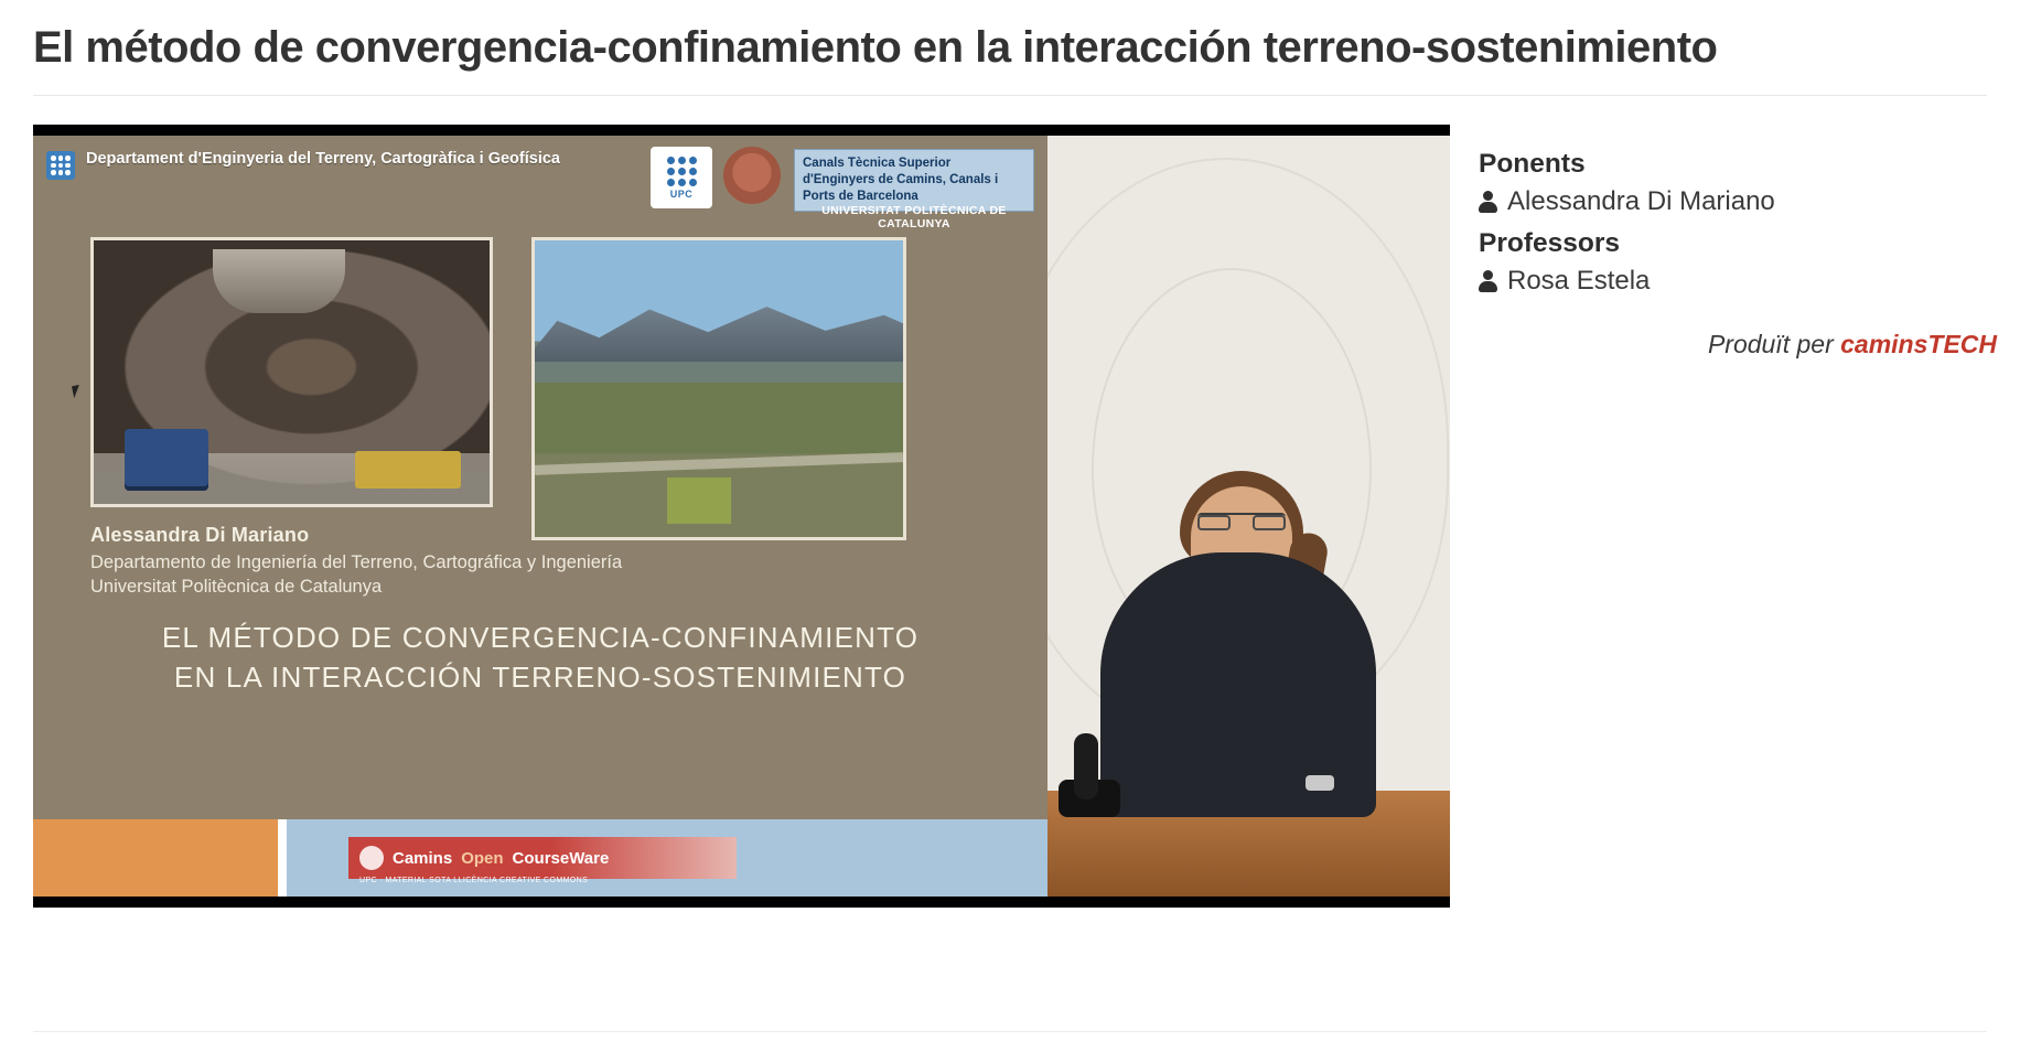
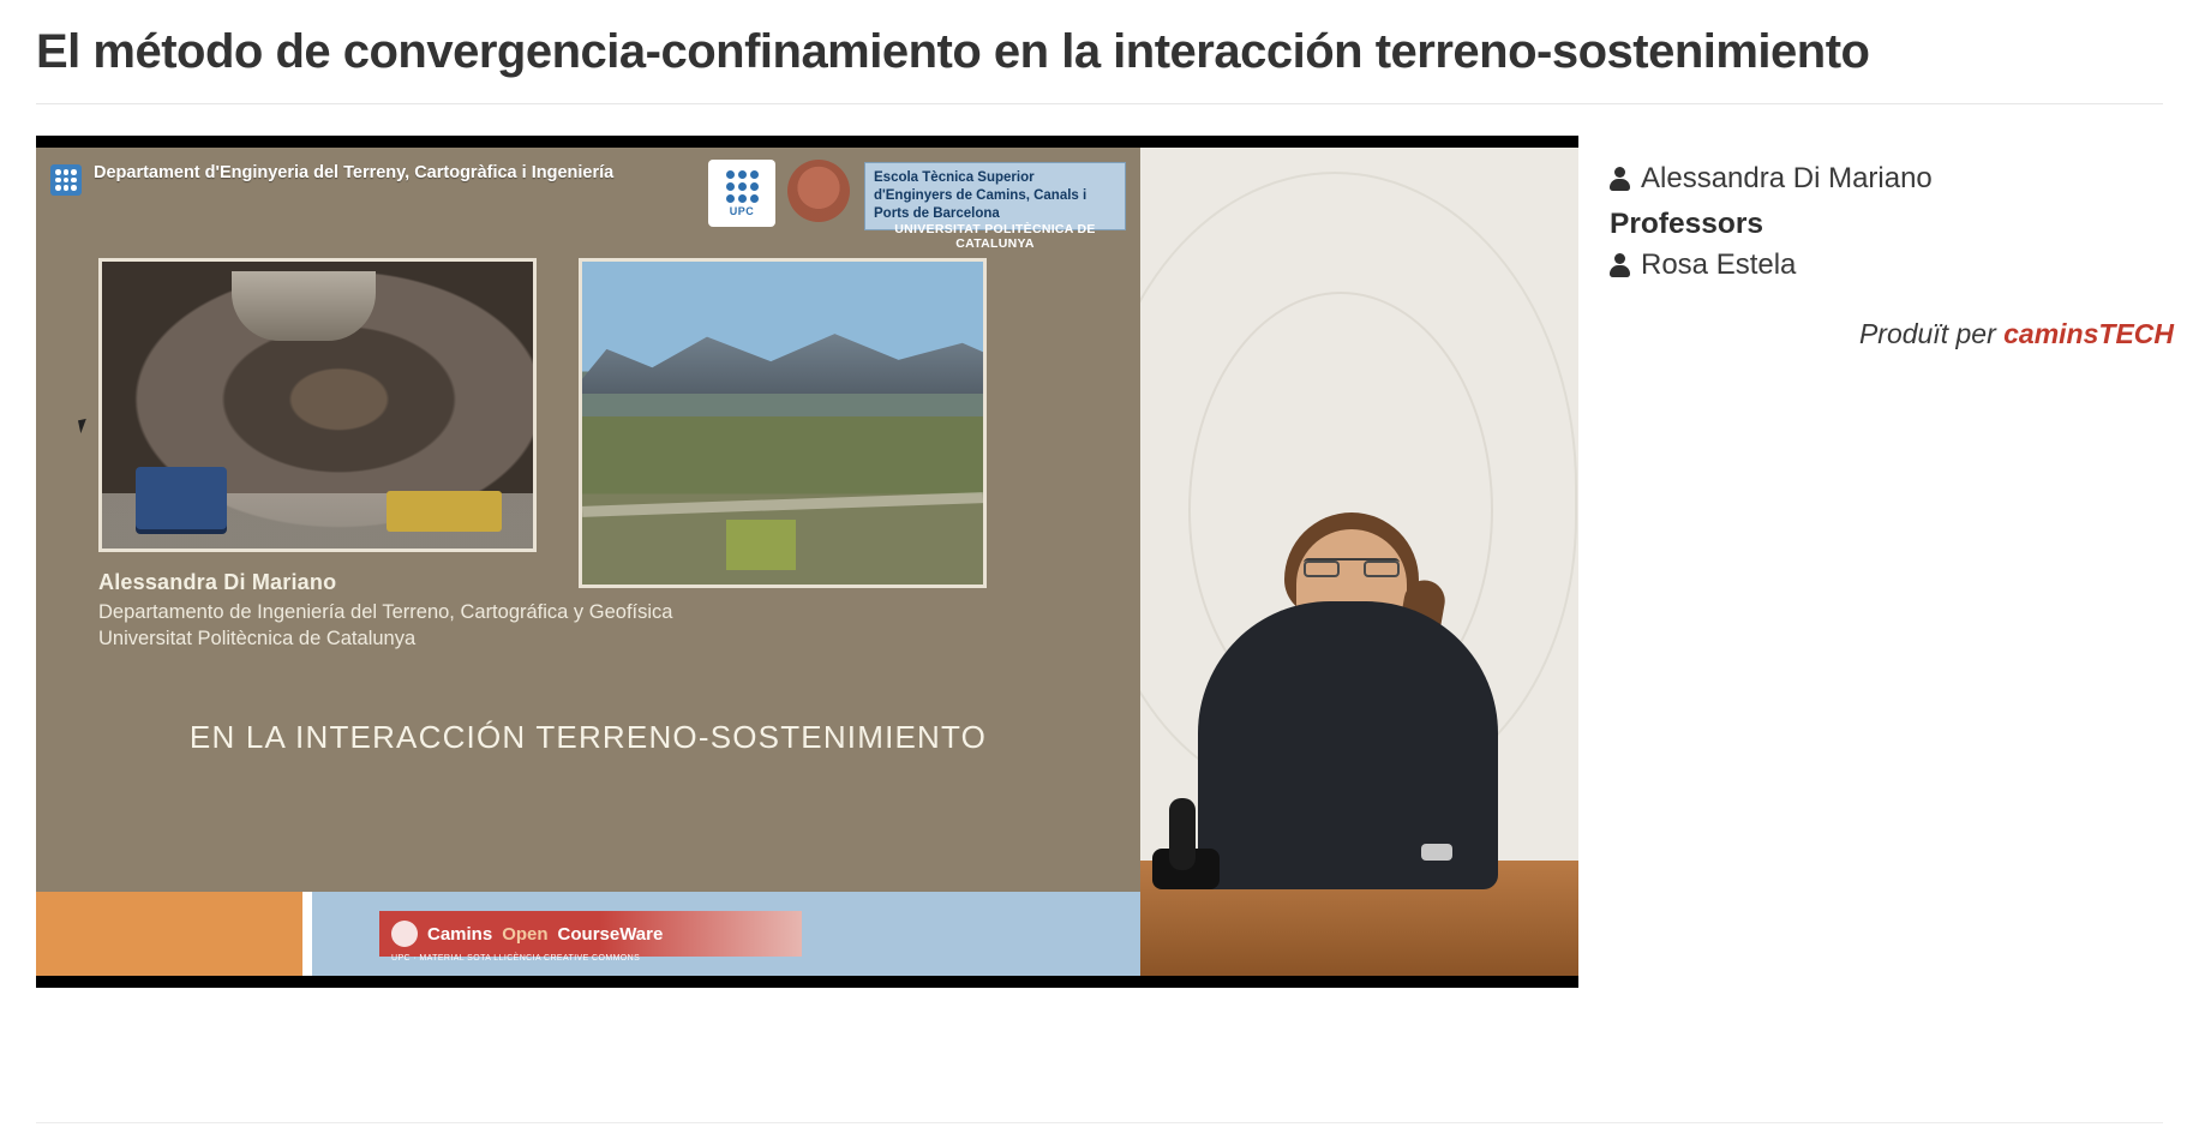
  El método de convergencia-confinamiento en la interacción terreno-sostenimiento
- Departament d'Enginyeria del Terreny, Cartogràfica i Geofísica
+ Departament d'Enginyeria del Terreny, Cartogràfica i Ingeniería
  UPC
- Canals Tècnica Superior d'Enginyers de Camins, Canals i Ports de Barcelona
+ Escola Tècnica Superior d'Enginyers de Camins, Canals i Ports de Barcelona
  UNIVERSITAT POLITÈCNICA DE CATALUNYA
  Alessandra Di Mariano
- Departamento de Ingeniería del Terreno, Cartográfica y Ingeniería
+ Departamento de Ingeniería del Terreno, Cartográfica y Geofísica
  Universitat Politècnica de Catalunya
- EL MÉTODO DE CONVERGENCIA-CONFINAMIENTO
  EN LA INTERACCIÓN TERRENO-SOSTENIMIENTO
  Camins
  Open
  CourseWare
- Ponents
  Alessandra Di Mariano
  Professors
  Rosa Estela
  Produït per caminsTECH
